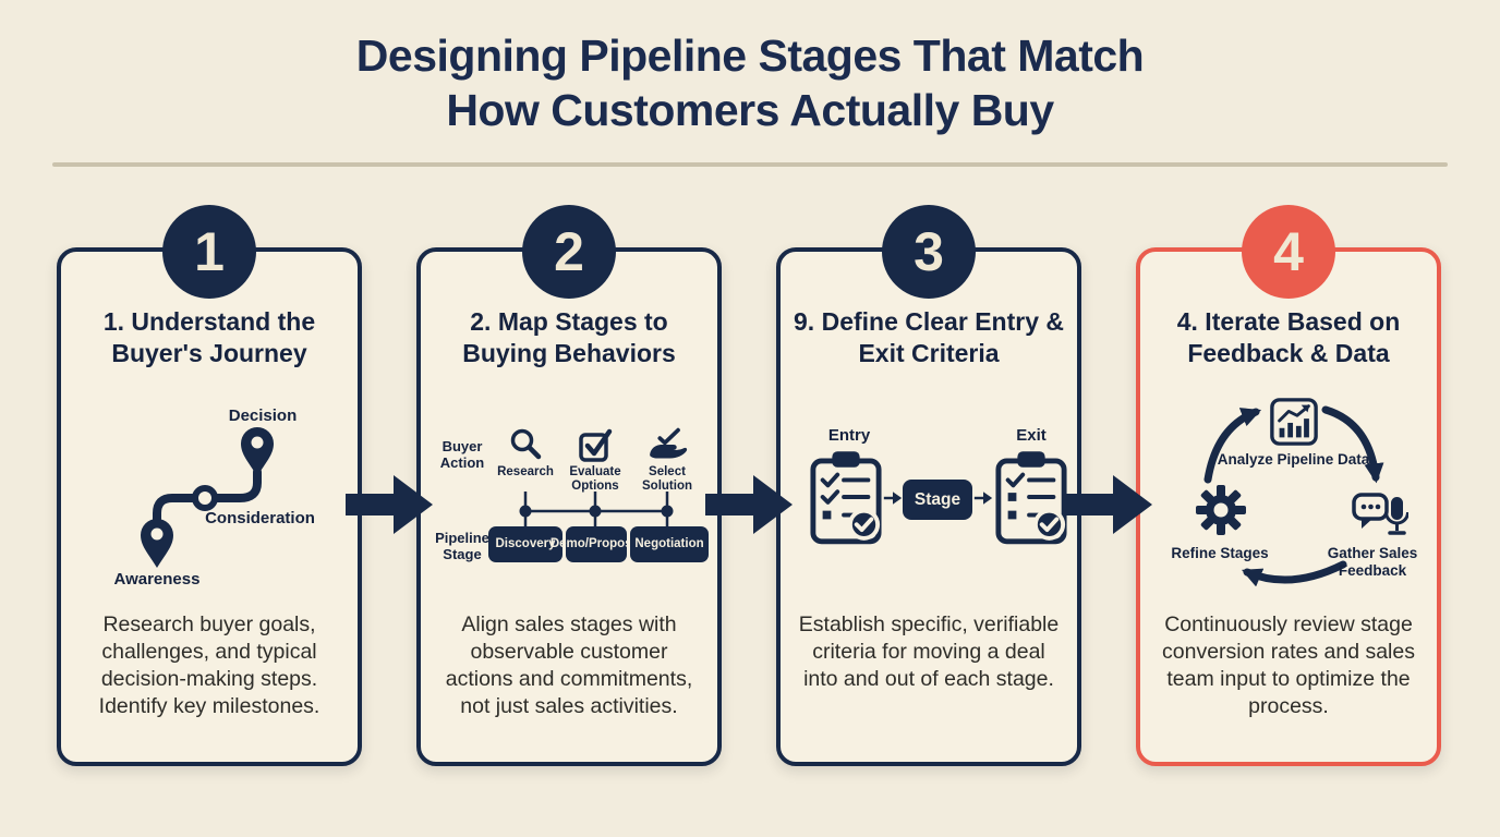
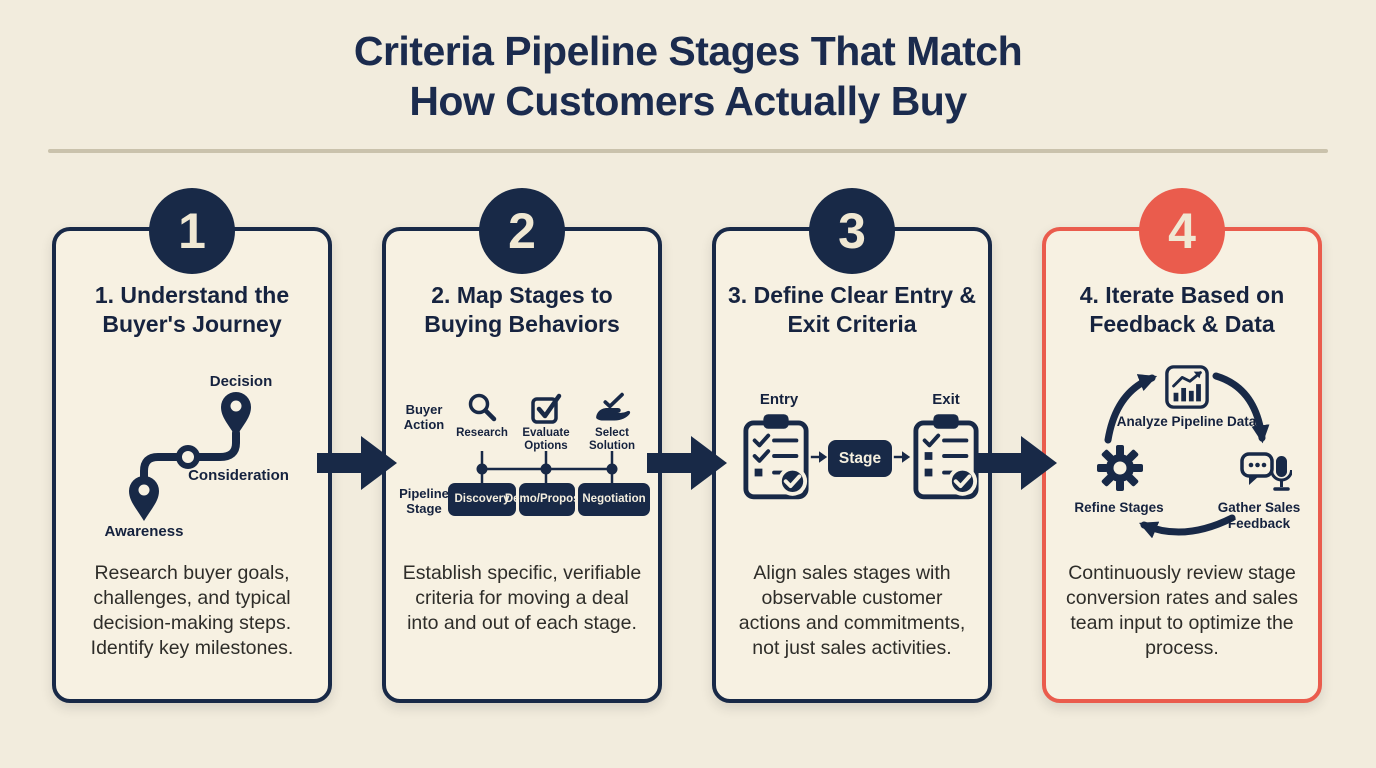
- Designing Pipeline Stages That Match
+ Criteria Pipeline Stages That Match
  How Customers Actually Buy
  1
  1. Understand the Buyer's Journey
  Decision
  Consideration
  Awareness
  Research buyer goals, challenges, and typical decision-making steps. Identify key milestones.
  2
  2. Map Stages to Buying Behaviors
  Buyer Action
  Pipeline Stage
  Research
  Evaluate Options
  Select Solution
  Discovery
  Demo/Propos
  Negotiation
- Align sales stages with observable customer actions and commitments, not just sales activities.
+ Establish specific, verifiable criteria for moving a deal into and out of each stage.
  3
- 9. Define Clear Entry & Exit Criteria
+ 3. Define Clear Entry & Exit Criteria
  Entry
  Exit
  Stage
- Establish specific, verifiable criteria for moving a deal into and out of each stage.
+ Align sales stages with observable customer actions and commitments, not just sales activities.
  4
  4. Iterate Based on Feedback & Data
  Analyze Pipeline Data
  Gather Sales Feedback
  Refine Stages
  Continuously review stage conversion rates and sales team input to optimize the process.
